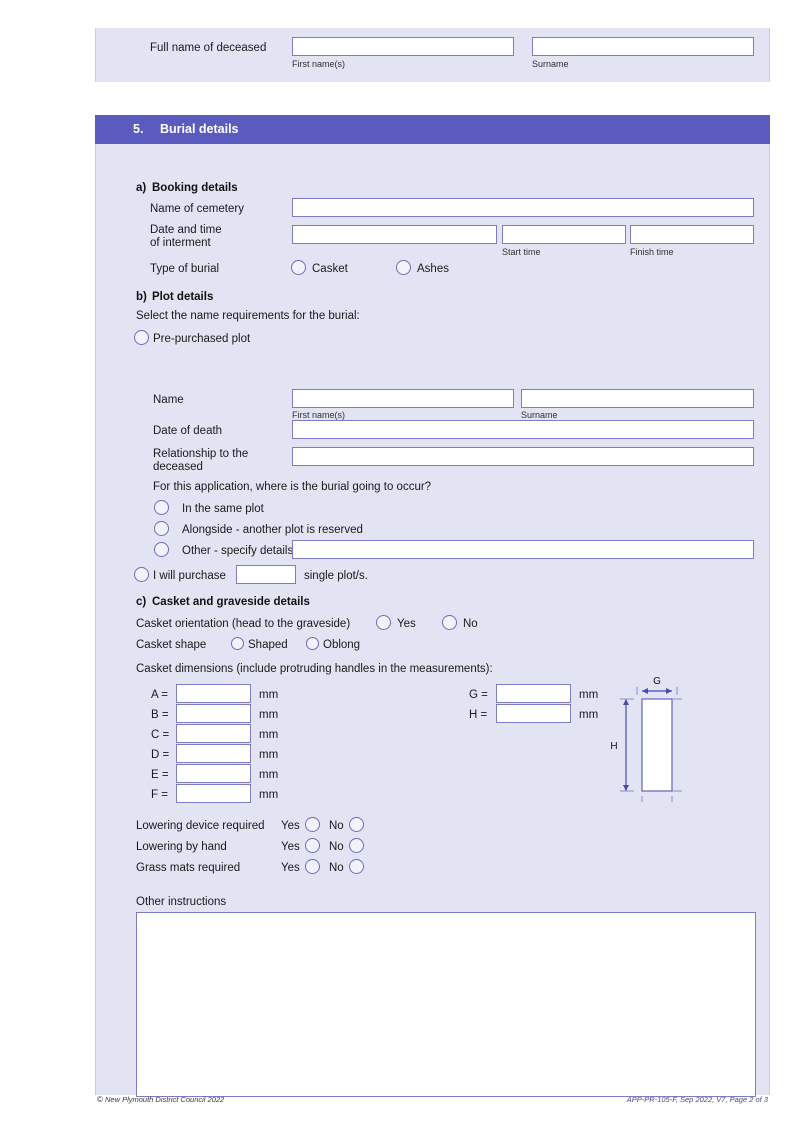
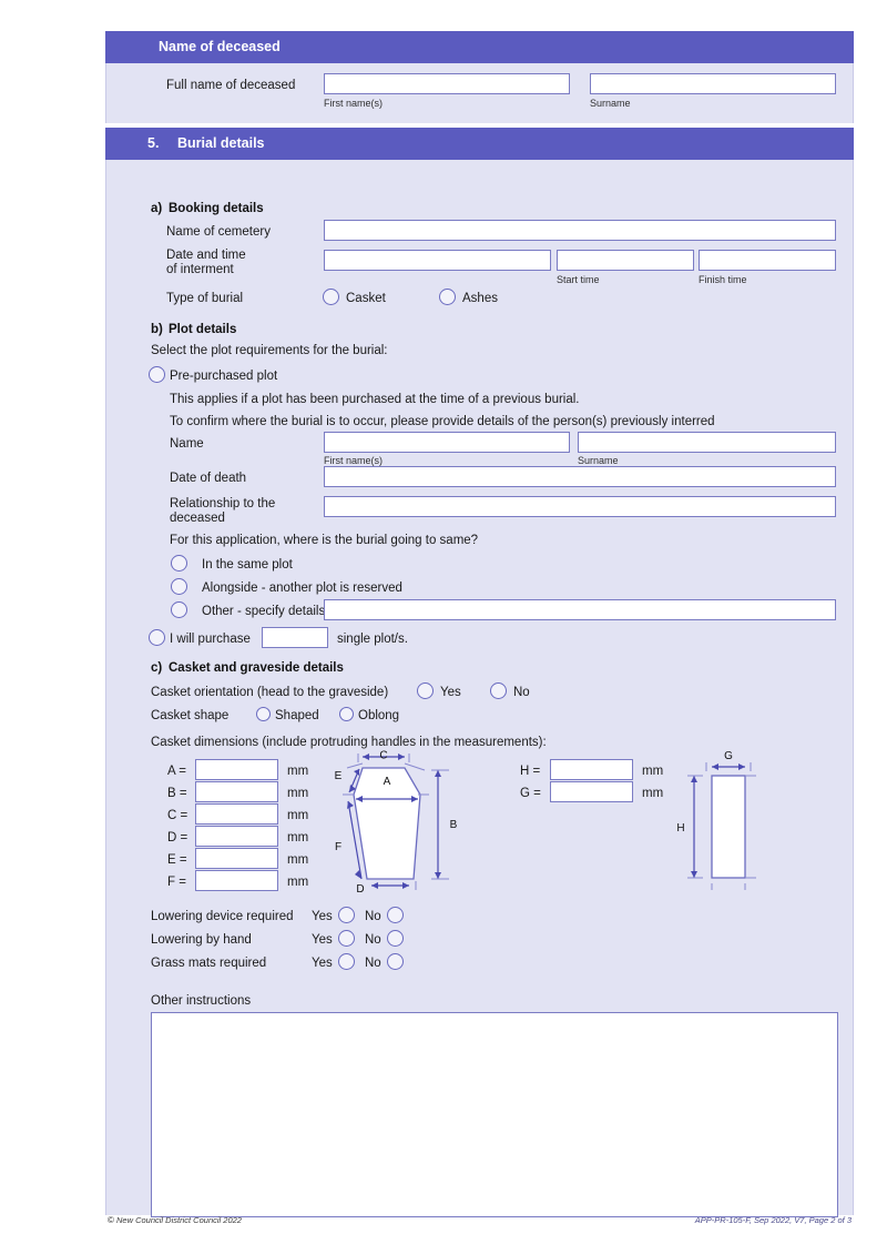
+ Name of deceased
  Full name of deceased
  First name(s)
  Surname
  5.
  Burial details
  a)
  Booking details
  Name of cemetery
  Date and time
  of interment
  Start time
  Finish time
  Type of burial
  Casket
  Ashes
  b)
  Plot details
- Select the name requirements for the burial:
+ Select the plot requirements for the burial:
  Pre-purchased plot
+ This applies if a plot has been purchased at the time of a previous burial.
+ To confirm where the burial is to occur, please provide details of the person(s) previously interred
  Name
  First name(s)
  Surname
  Date of death
  Relationship to the
  deceased
- For this application, where is the burial going to occur?
+ For this application, where is the burial going to same?
  In the same plot
  Alongside - another plot is reserved
  Other - specify details
  I will purchase
  single plot/s.
  c)
  Casket and graveside details
  Casket orientation (head to the graveside)
  Yes
  No
  Casket shape
  Shaped
  Oblong
  Casket dimensions (include protruding handles in the measurements):
  A =
  mm
  B =
  mm
  C =
  mm
  D =
  mm
  E =
  mm
  F =
  mm
+ C
+ A
+ B
+ E
+ F
+ D
- G =
+ H =
  mm
- H =
+ G =
  mm
  G
  H
  Lowering device required
  Yes
  No
  Lowering by hand
  Yes
  No
  Grass mats required
  Yes
  No
  Other instructions
- © New Plymouth District Council 2022
+ © New Council District Council 2022
  APP-PR-105-F, Sep 2022, V7, Page 2 of 3
